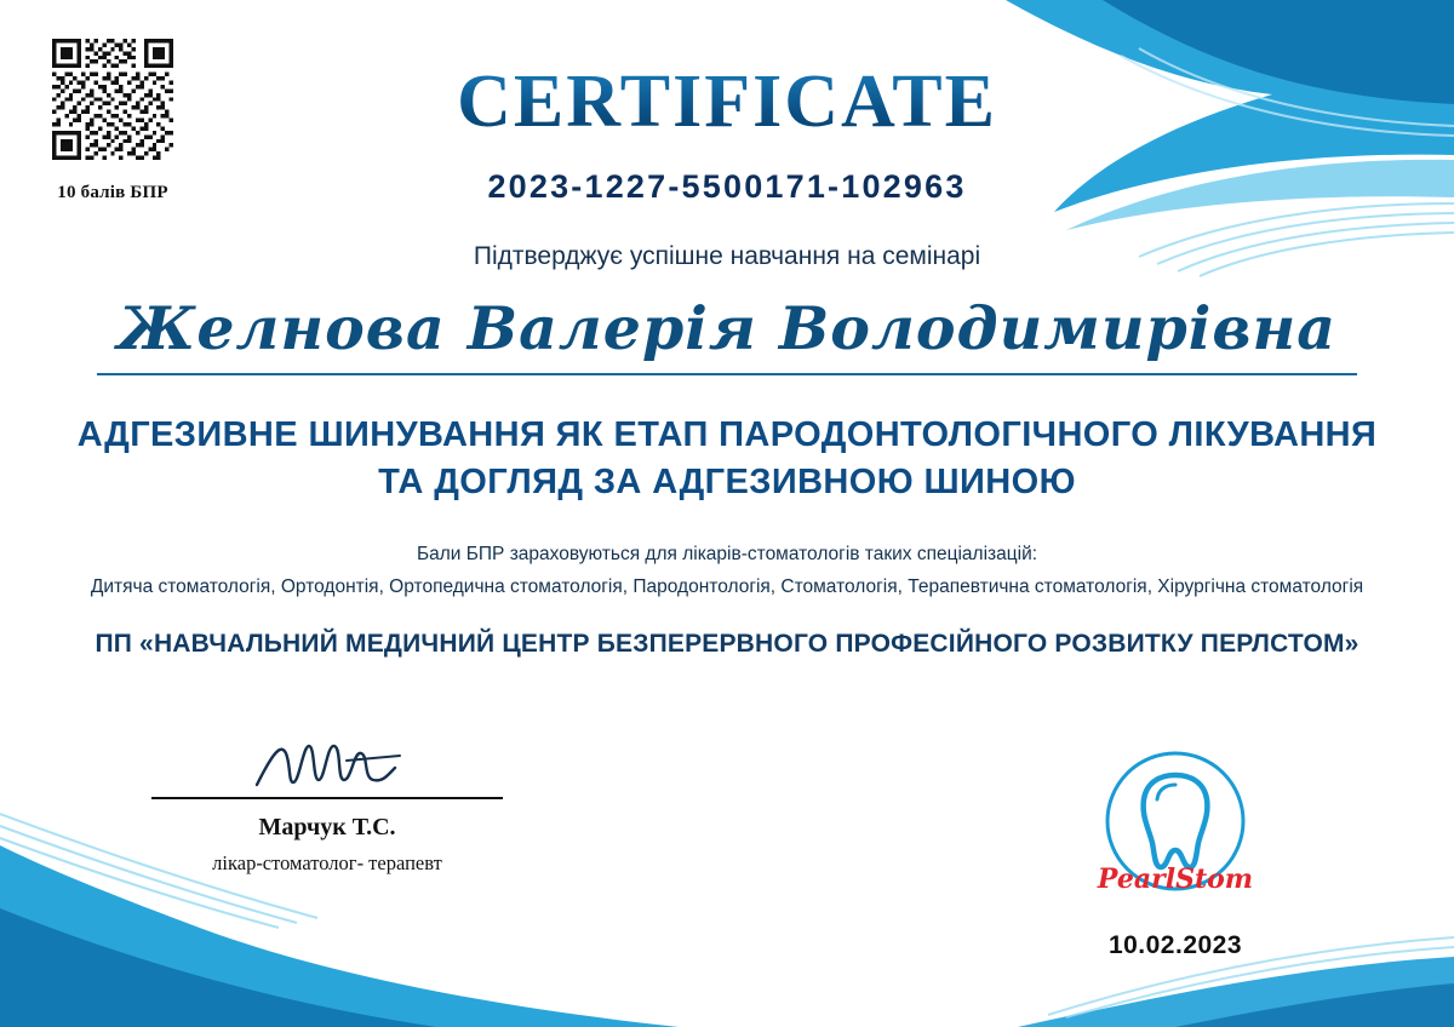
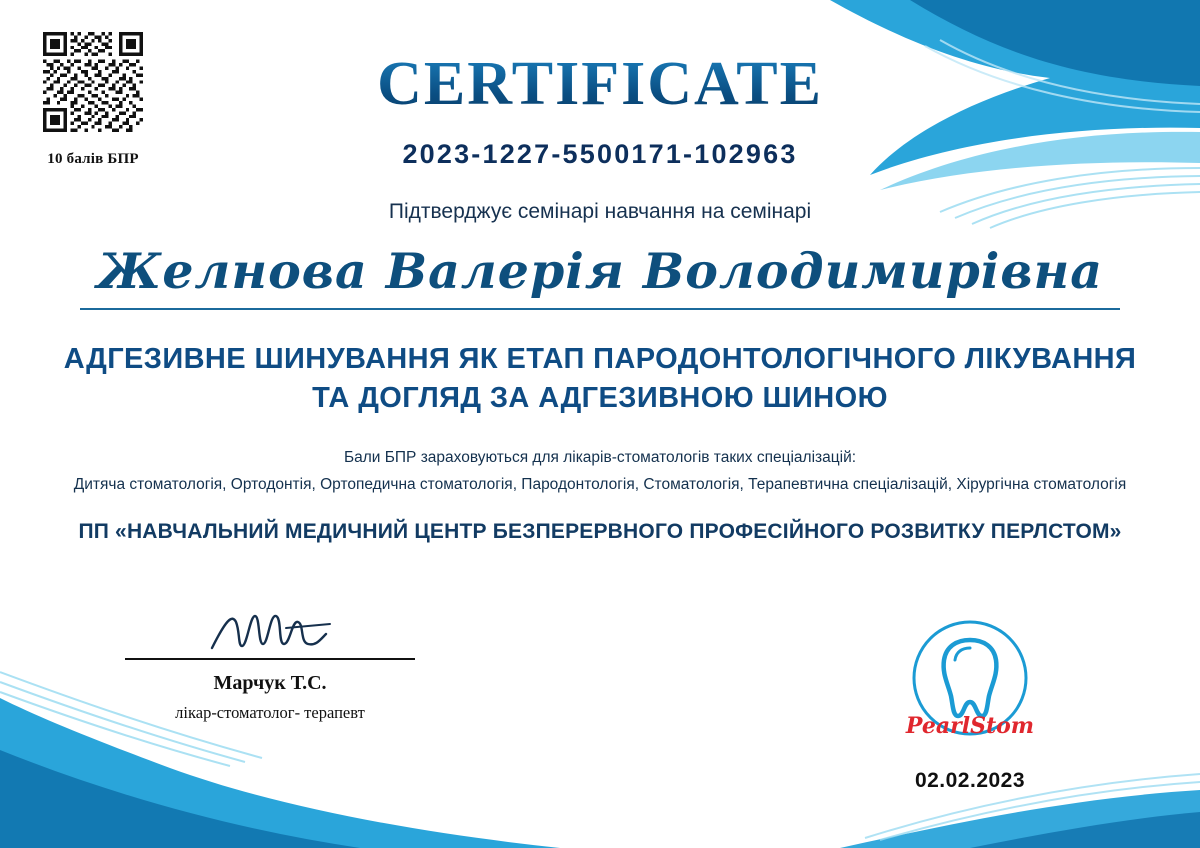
  10 балів БПР
  CERTIFICATE
  2023-1227-5500171-102963
- Підтверджує успішне навчання на семінарі
+ Підтверджує семінарі навчання на семінарі
  Желнова Валерія Володимирівна
  АДГЕЗИВНЕ ШИНУВАННЯ ЯК ЕТАП ПАРОДОНТОЛОГІЧНОГО ЛІКУВАННЯ ТА ДОГЛЯД ЗА АДГЕЗИВНОЮ ШИНОЮ
  Бали БПР зараховуються для лікарів-стоматологів таких спеціалізацій:
- Дитяча стоматологія, Ортодонтія, Ортопедична стоматологія, Пародонтологія, Стоматологія, Терапевтична стоматологія, Хірургічна стоматологія
+ Дитяча стоматологія, Ортодонтія, Ортопедична стоматологія, Пародонтологія, Стоматологія, Терапевтична спеціалізацій, Хірургічна стоматологія
  ПП «НАВЧАЛЬНИЙ МЕДИЧНИЙ ЦЕНТР БЕЗПЕРЕРВНОГО ПРОФЕСІЙНОГО РОЗВИТКУ ПЕРЛСТОМ»
  Марчук Т.С.
  лікар-стоматолог- терапевт
  PearlStom
- 10.02.2023
+ 02.02.2023
